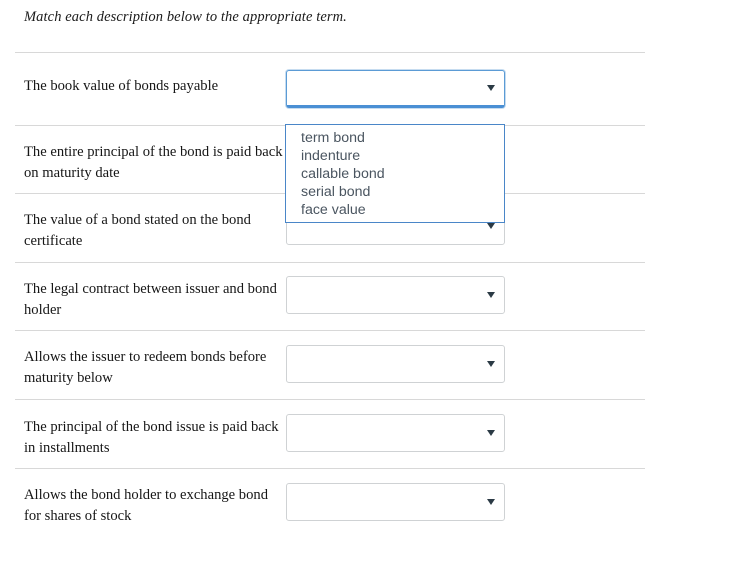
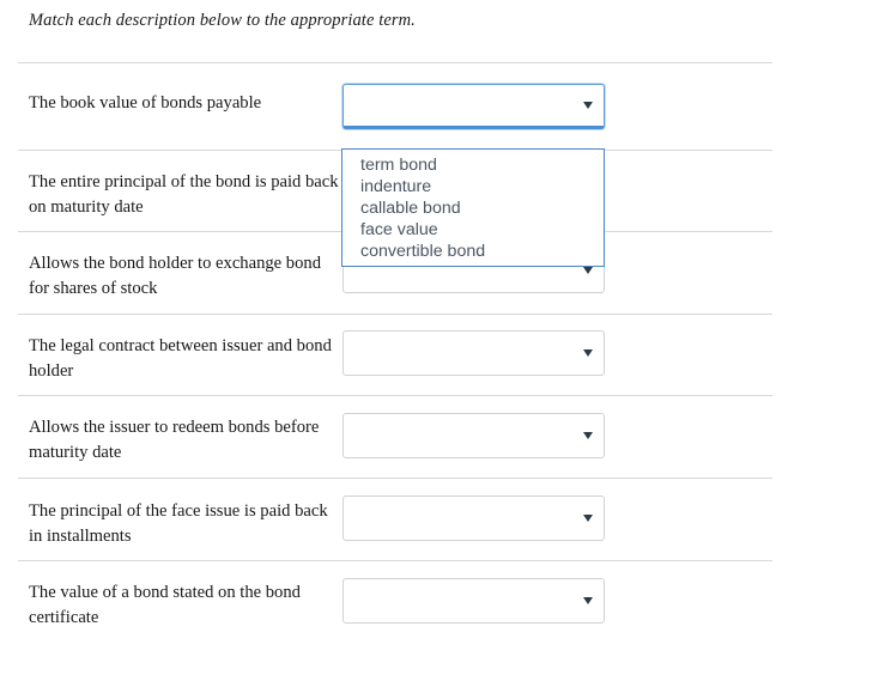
  Match each description below to the appropriate term.
  The book value of bonds payable
  The entire principal of the bond is paid back on maturity date
- The value of a bond stated on the bond certificate
+ Allows the bond holder to exchange bond for shares of stock
  The legal contract between issuer and bond holder
- Allows the issuer to redeem bonds before maturity below
+ Allows the issuer to redeem bonds before maturity date
- The principal of the bond issue is paid back in installments
+ The principal of the face issue is paid back in installments
- Allows the bond holder to exchange bond for shares of stock
+ The value of a bond stated on the bond certificate
  term bond
  indenture
  callable bond
- serial bond
  face value
+ convertible bond
